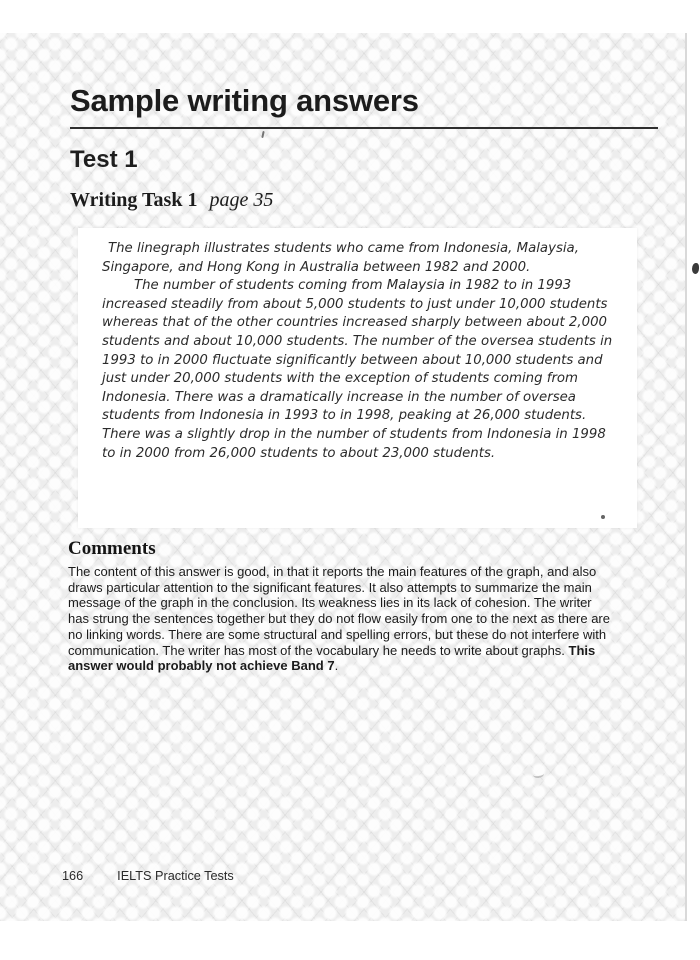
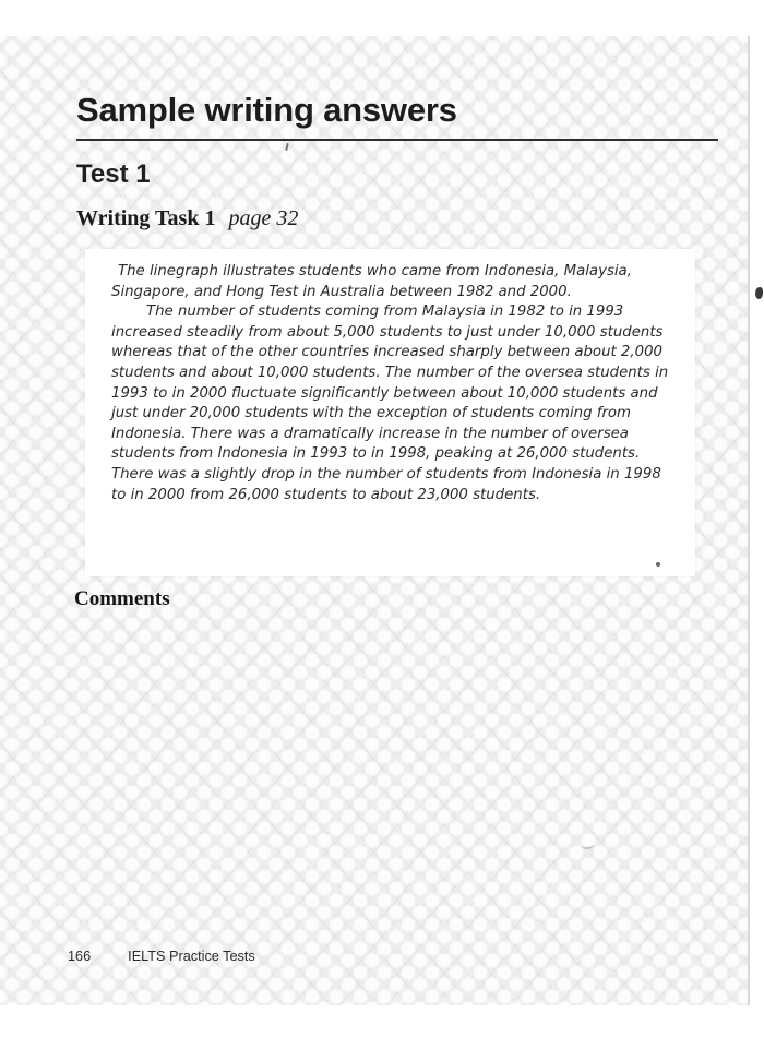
  Sample writing answers
  Test 1
- Writing Task 1 page 35
+ Writing Task 1 page 32
- The linegraph illustrates students who came from Indonesia, Malaysia, Singapore, and Hong Kong in Australia between 1982 and 2000.
+ The linegraph illustrates students who came from Indonesia, Malaysia, Singapore, and Hong Test in Australia between 1982 and 2000.
  The number of students coming from Malaysia in 1982 to in 1993 increased steadily from about 5,000 students to just under 10,000 students whereas that of the other countries increased sharply between about 2,000 students and about 10,000 students. The number of the oversea students in 1993 to in 2000 fluctuate significantly between about 10,000 students and just under 20,000 students with the exception of students coming from Indonesia. There was a dramatically increase in the number of oversea students from Indonesia in 1993 to in 1998, peaking at 26,000 students. There was a slightly drop in the number of students from Indonesia in 1998 to in 2000 from 26,000 students to about 23,000 students.
  Comments
- The content of this answer is good, in that it reports the main features of the graph, and also draws particular attention to the significant features. It also attempts to summarize the main message of the graph in the conclusion. Its weakness lies in its lack of cohesion. The writer has strung the sentences together but they do not flow easily from one to the next as there are no linking words. There are some structural and spelling errors, but these do not interfere with communication. The writer has most of the vocabulary he needs to write about graphs. This answer would probably not achieve Band 7.
  166 IELTS Practice Tests
